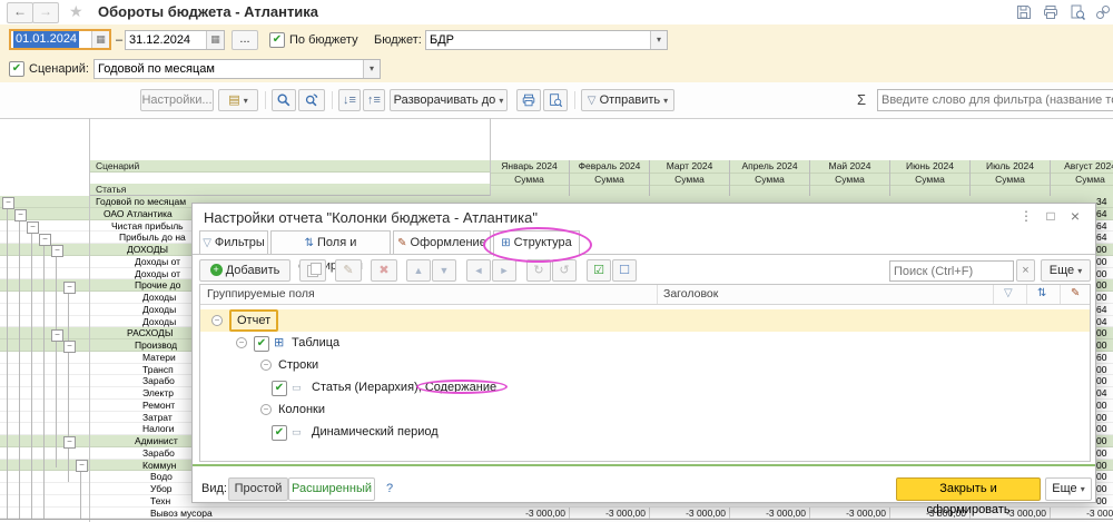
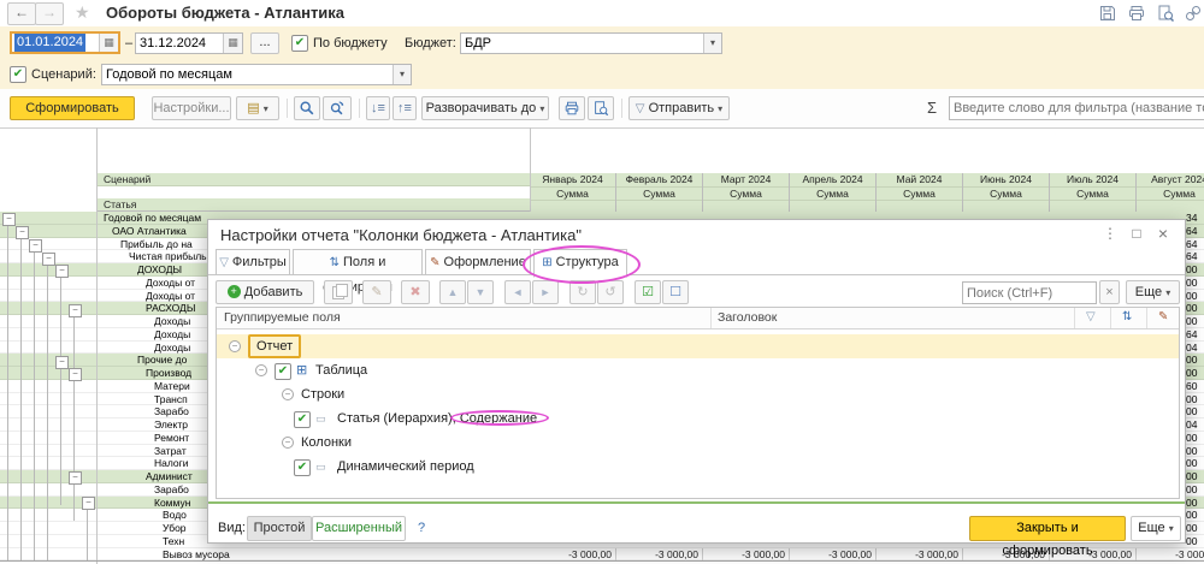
  ←
  →
  ★
  Обороты бюджета - Атлантика
  01.01.2024
  ▦
  –
  31.12.2024
  ▦
  ...
  ✔
  По бюджету
  Бюджет:
  БДР
  ▾
  ✔
  Сценарий:
  Годовой по месяцам
  ▾
+ Сформировать
  Настройки...
  ▤ ▾
  ↓≡
  ↑≡
  Разворачивать до ▾
  ▽ Отправить ▾
  Σ
  Введите слово для фильтра (название т
  Сценарий
  Статья
  Январь 2024
  Сумма
  Февраль 2024
  Сумма
  Март 2024
  Сумма
  Апрель 2024
  Сумма
  Май 2024
  Сумма
  Июнь 2024
  Сумма
  Июль 2024
  Сумма
  Август 202
  Сумма
  Годовой по месяцам
  34
  ОАО Атлантика
  64
- Чистая прибыль
+ Прибыль до на
  64
- Прибыль до на
+ Чистая прибыль
  64
  ДОХОДЫ
  00
  Доходы от
  00
  Доходы от
  00
- Прочие до
+ РАСХОДЫ
  00
  Доходы
  00
  Доходы
  64
  Доходы
  04
- РАСХОДЫ
+ Прочие до
  00
  Производ
  00
  Матери
  60
  Трансп
  00
  Зарабо
  00
  Электр
  04
  Ремонт
  00
  Затрат
  00
  Налоги
  00
  Админист
  00
  Зарабо
  00
  Коммун
  00
  Водо
  00
  Убор
  00
  Техн
  00
  Вывоз мусора
  −
  −
  −
  −
  −
  −
  −
  −
  −
  −
  -3 000,00
  -3 000,00
  -3 000,00
  -3 000,00
  -3 000,00
  3 000,00
  Настройки отчета "Колонки бюджета - Атлантика"
  ⋮
  □
  ×
  ▽ Фильтры
  ✎ Оформление
  ⊞ Структура
  + Добавить
  ✎
  ✖
  ▲
  ▼
  ◄
  ►
  ↻
  ↺
  ☑
  ☐
  Поиск (Ctrl+F)
  ×
  Еще ▾
  Группируемые поля
  Заголовок
  ▽
  ⇅
  ✎
  −
  Отчет
  −
  ✔
  ⊞
  Таблица
  −
  Строки
  ✔
  ▭
  Статья (Иерархия), Содержание
  −
  Колонки
  ✔
  ▭
  Динамический период
  Вид:
  Простой
  Расширенный
  ?
  Закрыть и сформировать
  Еще ▾
